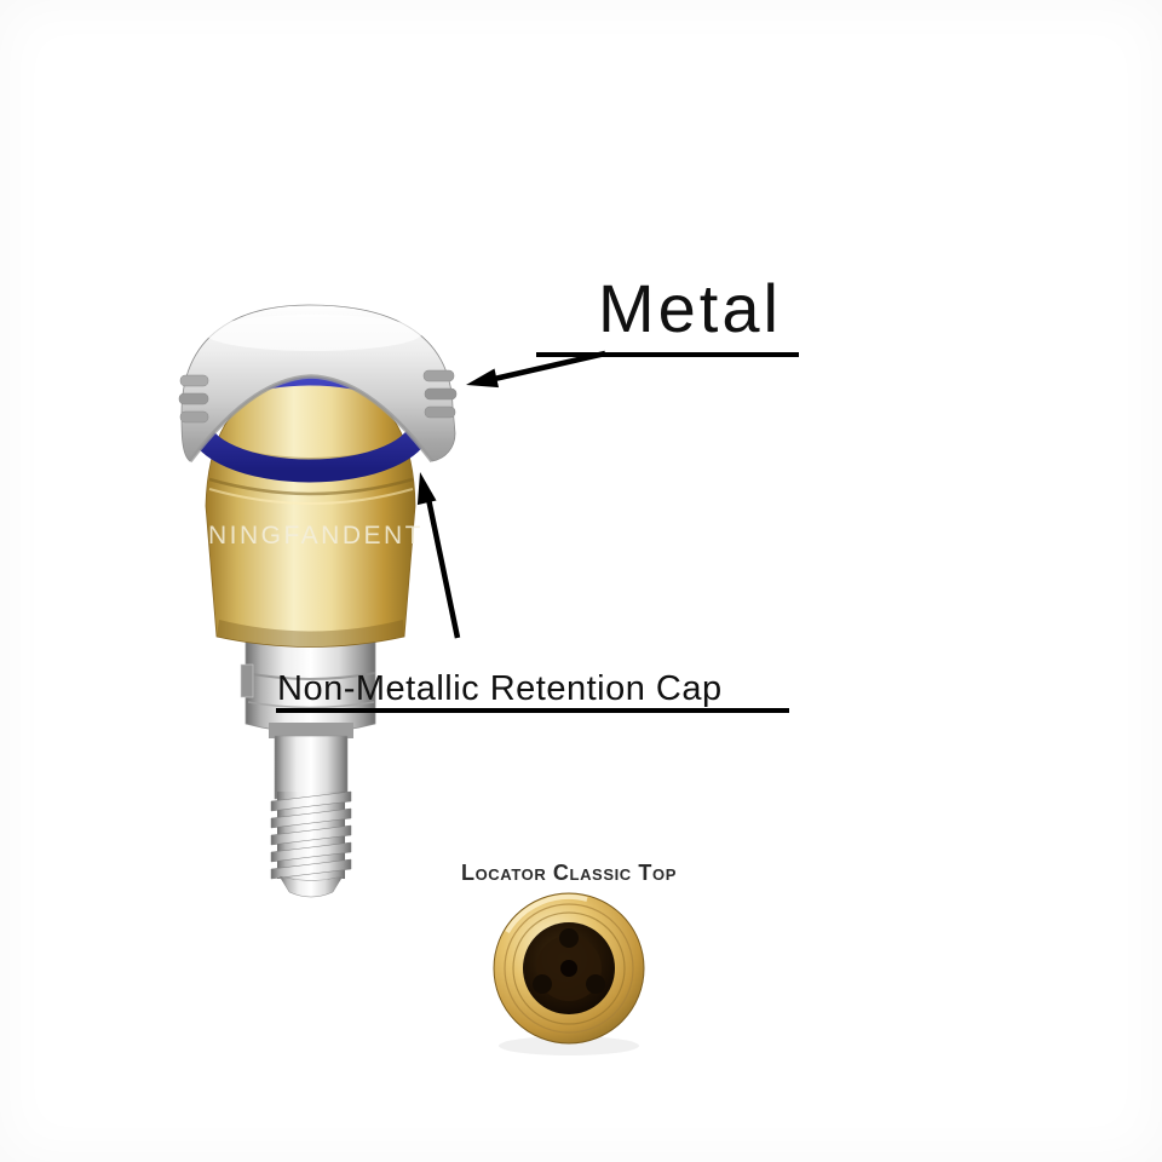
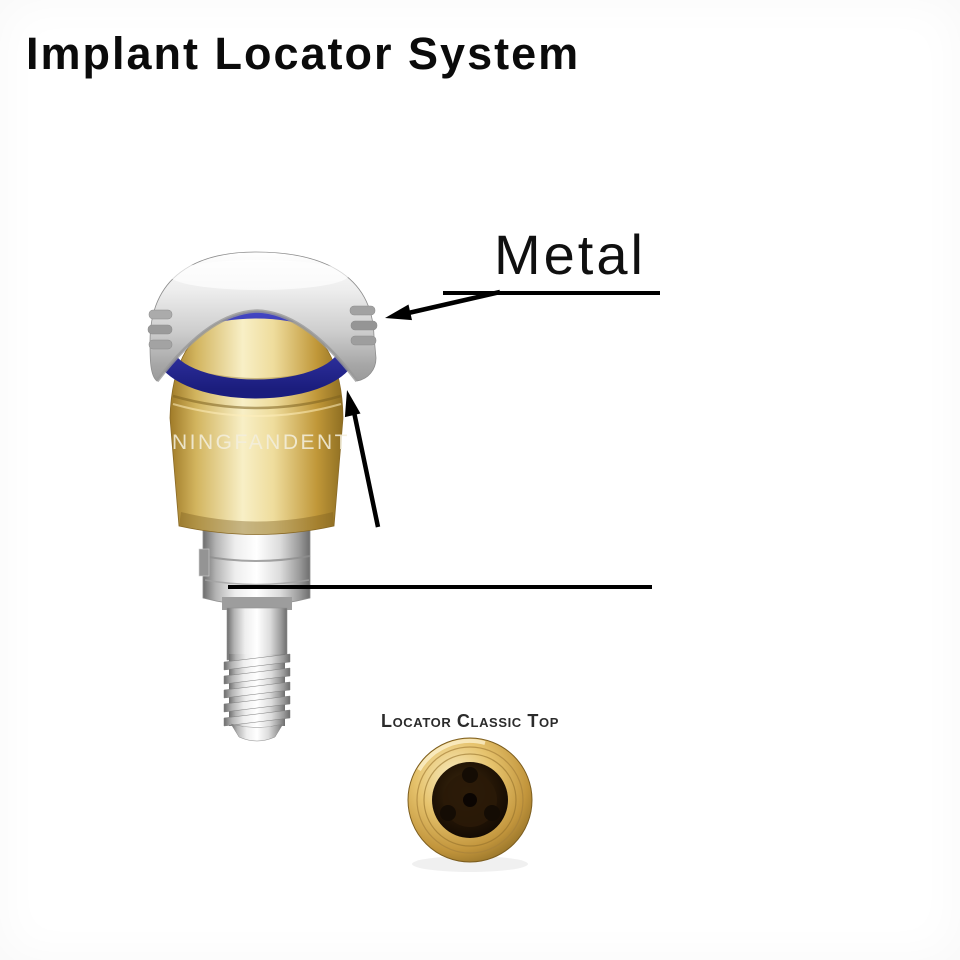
+ Implant Locator System
  Metal
- Non-Metallic Retention Cap
  NINGFANDENT
  Locator Classic Top
